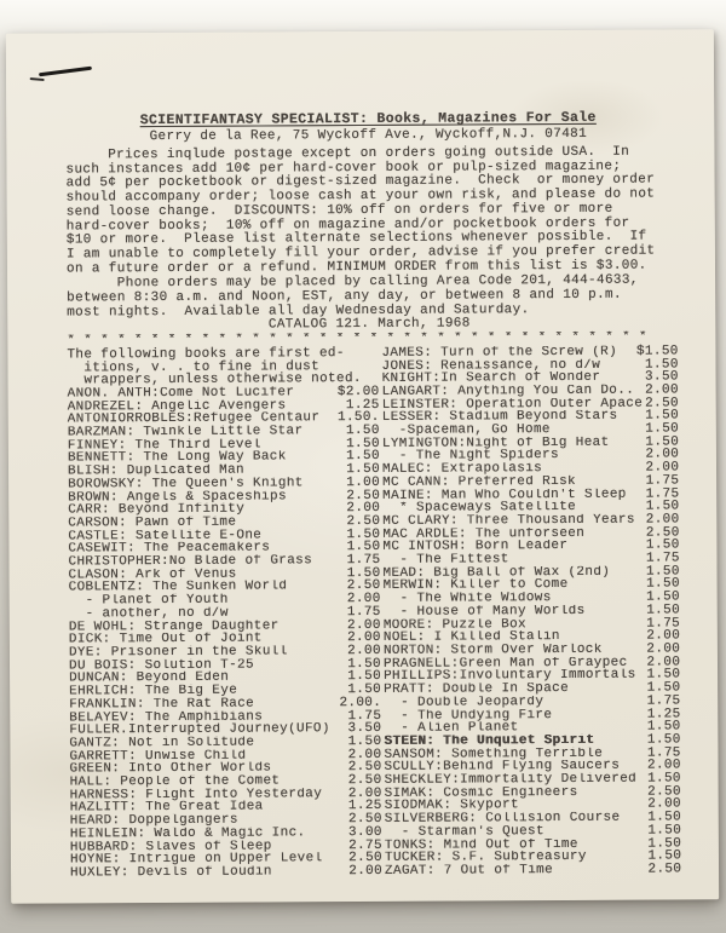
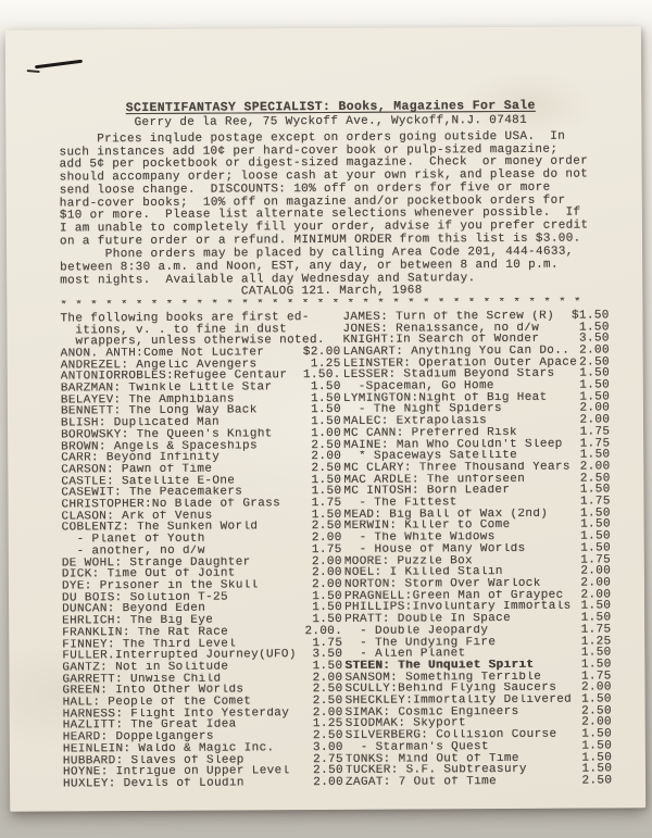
  SCIENTIFANTASY SPECIALIST: Books, Magazines For Sale
  Gerry de la Ree, 75 Wyckoff Ave., Wyckoff,N.J. 07481
  Prices inqlude postage except on orders going outside USA. In
  such instances add 10¢ per hard-cover book or pulp-sized magazine;
  add 5¢ per pocketbook or digest-sized magazine. Check or money order
  should accompany order; loose cash at your own risk, and please do not
  send loose change. DISCOUNTS: 10% off on orders for five or more
  hard-cover books; 10% off on magazine and/or pocketbook orders for
  $10 or more. Please list alternate selections whenever possible. If
  I am unable to completely fill your order, advise if you prefer credit
  on a future order or a refund. MINIMUM ORDER from this list is $3.00.
  Phone orders may be placed by calling Area Code 201, 444-4633,
  between 8:30 a.m. and Noon, EST, any day, or between 8 and 10 p.m.
  most nights. Available all day Wednesday and Saturday.
  CATALOG 121. March, 1968
  * * * * * * * * * * * * * * * * * * * * * * * * * * * * * * * * * * *
  The following books are first ed-
  itions, v. . to fine in dust
  wrappers, unless otherwise noted.
  ANON. ANTH:Come Not Lucifer
  $2.00
  ANDREZEL: Angelic Avengers
  1.25
  ANTONIORROBLES:Refugee Centaur
  1.50.
  BARZMAN: Twinkle Little Star
  1.50
- FINNEY: The Third Level
+ BELAYEV: The Amphibians
  1.50
  BENNETT: The Long Way Back
  1.50
  BLISH: Duplicated Man
  1.50
  BOROWSKY: The Queen's Knight
  1.00
  BROWN: Angels & Spaceships
  2.50
  CARR: Beyond Infinity
  2.00
  CARSON: Pawn of Time
  2.50
  CASTLE: Satellite E-One
  1.50
  CASEWIT: The Peacemakers
  1.50
  CHRISTOPHER:No Blade of Grass
  1.75
  CLASON: Ark of Venus
  1.50
  COBLENTZ: The Sunken World
  2.50
  - Planet of Youth
  2.00
  - another, no d/w
  1.75
  DE WOHL: Strange Daughter
  2.00
  DICK: Time Out of Joint
  2.00
  DYE: Prisoner in the Skull
  2.00
  DU BOIS: Solution T-25
  1.50
  DUNCAN: Beyond Eden
  1.50
  EHRLICH: The Big Eye
  1.50
  FRANKLIN: The Rat Race
  2.00.
- BELAYEV: The Amphibians
+ FINNEY: The Third Level
  1.75
  FULLER.Interrupted Journey(UFO)
  3.50
  GANTZ: Not in Solitude
  1.50
  GARRETT: Unwise Child
  2.00
  GREEN: Into Other Worlds
  2.50
  HALL: People of the Comet
  2.50
  HARNESS: Flight Into Yesterday
  2.00
  HAZLITT: The Great Idea
  1.25
  HEARD: Doppelgangers
  2.50
  HEINLEIN: Waldo & Magic Inc.
  3.00
  HUBBARD: Slaves of Sleep
  2.75
  HOYNE: Intrigue on Upper Level
  2.50
  HUXLEY: Devils of Loudin
  2.00
  JAMES: Turn of the Screw (R)
  $1.50
  JONES: Renaissance, no d/w
  1.50
  KNIGHT:In Search of Wonder
  3.50
  LANGART: Anything You Can Do..
  2.00
  LEINSTER: Operation Outer Apace
  2.50
  LESSER: Stadium Beyond Stars
  1.50
  -Spaceman, Go Home
  1.50
  LYMINGTON:Night of Big Heat
  1.50
  - The Night Spiders
  2.00
  MALEC: Extrapolasis
  2.00
  MC CANN: Preferred Risk
  1.75
  MAINE: Man Who Couldn't Sleep
  1.75
  * Spaceways Satellite
  1.50
  MC CLARY: Three Thousand Years
  2.00
  MAC ARDLE: The unforseen
  2.50
  MC INTOSH: Born Leader
  1.50
  - The Fittest
  1.75
  MEAD: Big Ball of Wax (2nd)
  1.50
  MERWIN: Killer to Come
  1.50
  - The White Widows
  1.50
  - House of Many Worlds
  1.50
  MOORE: Puzzle Box
  1.75
  NOEL: I Killed Stalin
  2.00
  NORTON: Storm Over Warlock
  2.00
  PRAGNELL:Green Man of Graypec
  2.00
  PHILLIPS:Involuntary Immortals
  1.50
  PRATT: Double In Space
  1.50
  - Double Jeopardy
  1.75
  - The Undying Fire
  1.25
  - Alien Planet
  1.50
  STEEN: The Unquiet Spirit
  1.50
  SANSOM: Something Terrible
  1.75
  SCULLY:Behind Flying Saucers
  2.00
  SHECKLEY:Immortality Delivered
  1.50
  SIMAK: Cosmic Engineers
  2.50
  SIODMAK: Skyport
  2.00
  SILVERBERG: Collision Course
  1.50
  - Starman's Quest
  1.50
  TONKS: Mind Out of Time
  1.50
  TUCKER: S.F. Subtreasury
  1.50
  ZAGAT: 7 Out of Time
  2.50
